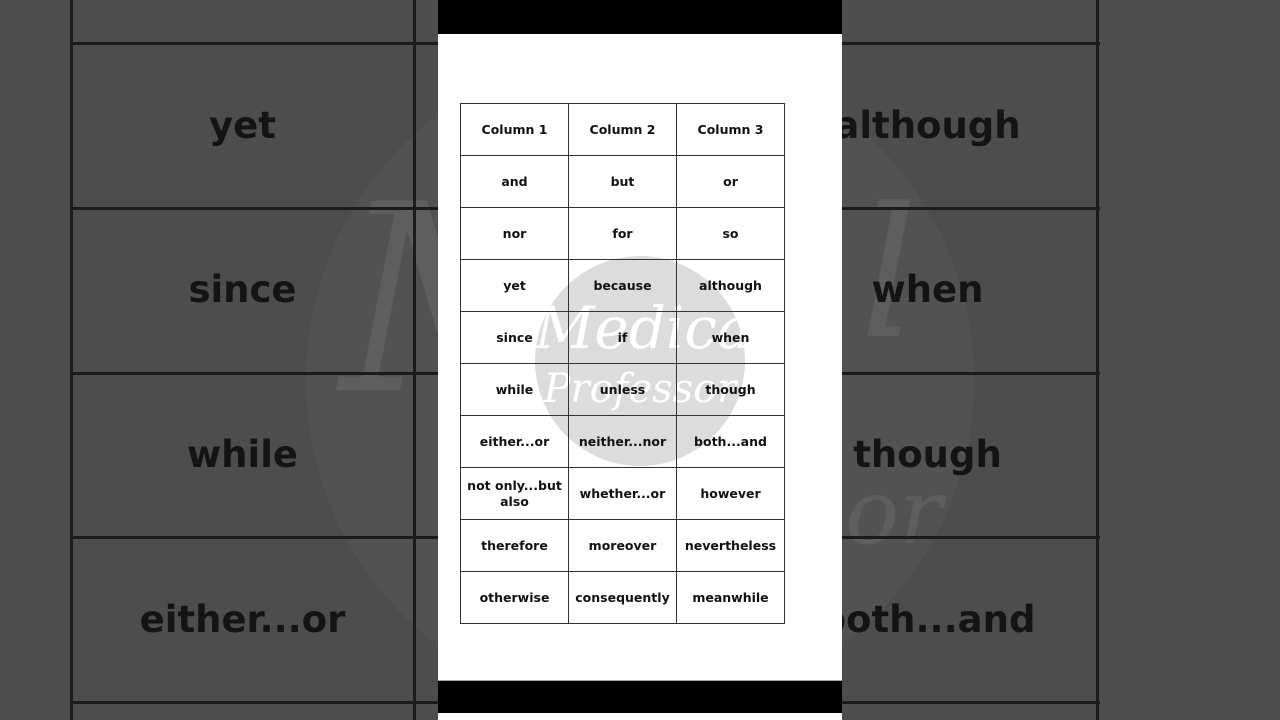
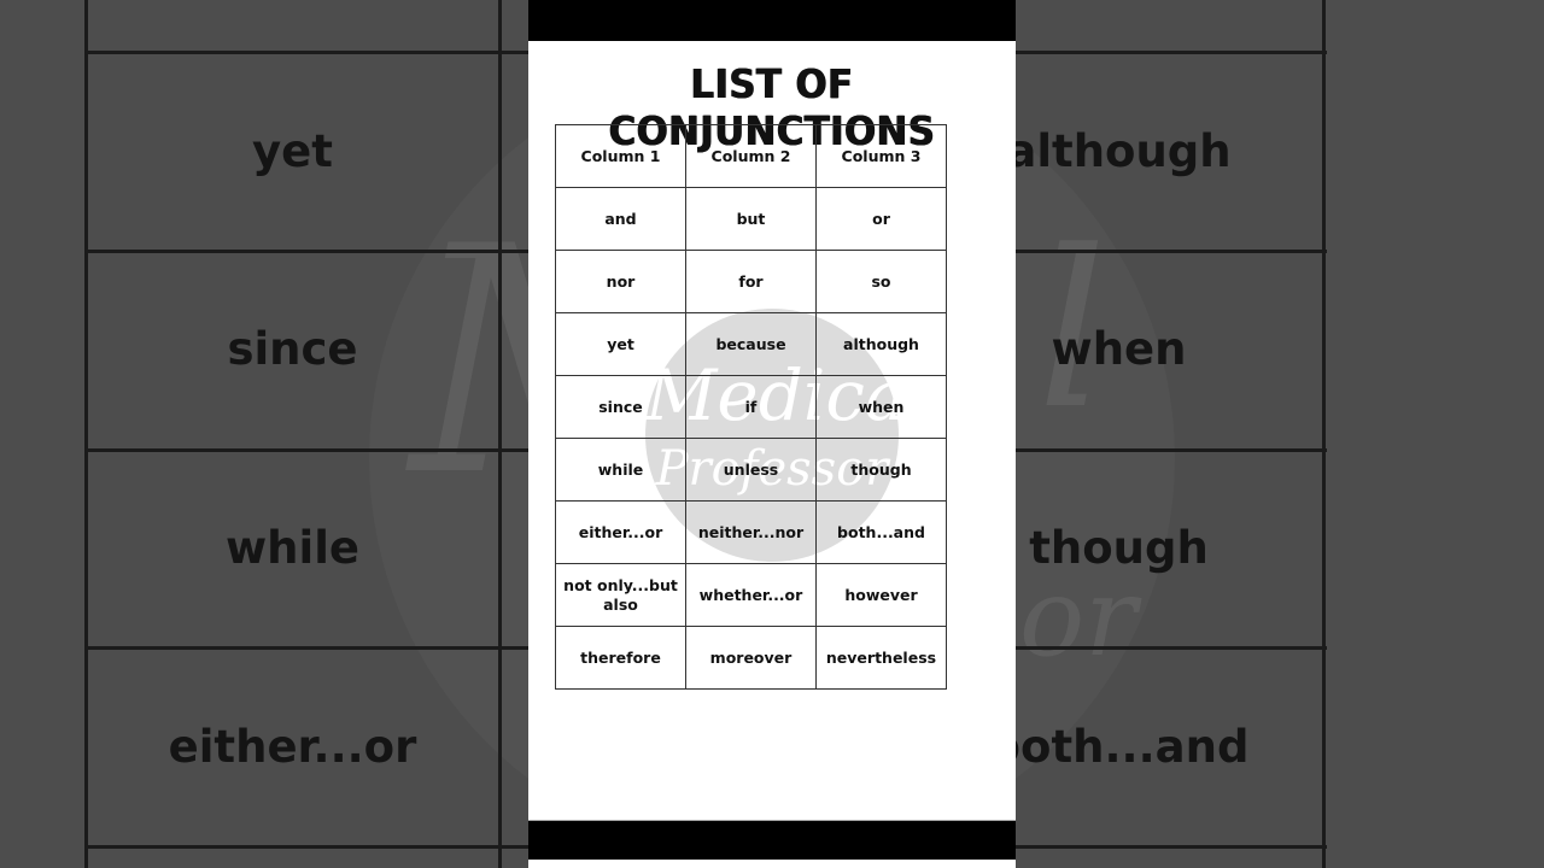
  l
  or
  yet
  since
  while
  either...or
  although
  when
  though
  oth...and
+ LIST OF CONJUNCTIONS
  Medica
  Professor
  Column 1	Column 2	Column 3
  and	but	or
  nor	for	so
  yet	because	although
  since	if	when
  while	unless	though
  either...or	neither...nor	both...and
  not only...but also	whether...or	however
  therefore	moreover	nevertheless
- otherwise	consequently	meanwhile
